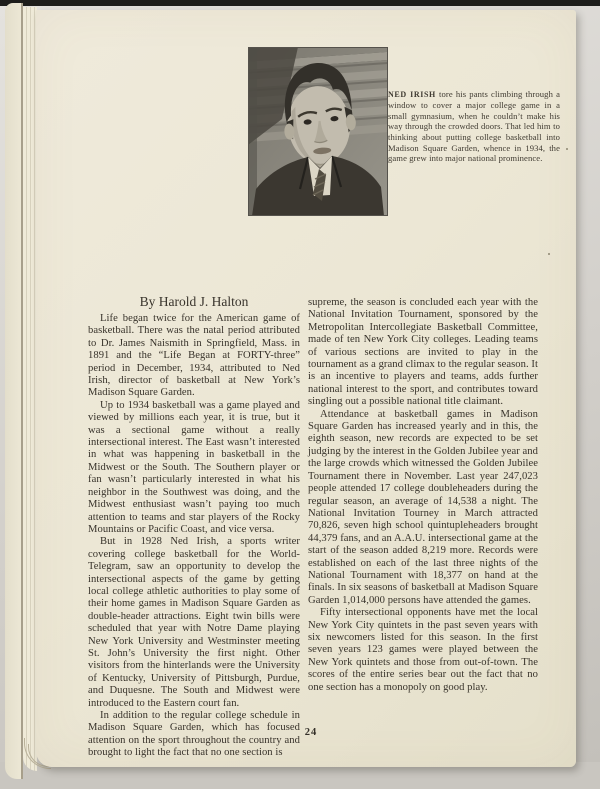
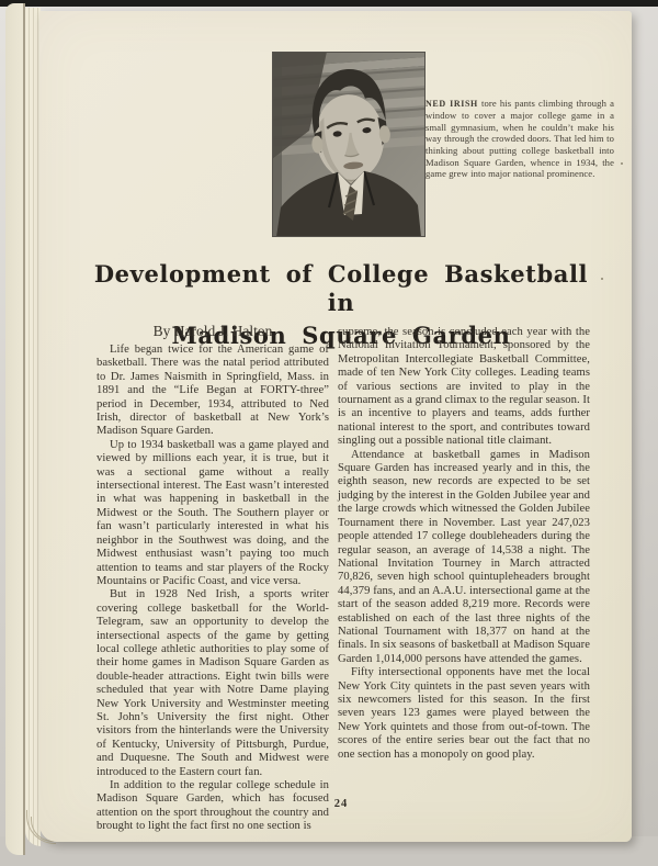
  NED IRISH tore his pants climbing through a window to cover a major college game in a small gymnasium, when he couldn’t make his way through the crowded doors. That led him to thinking about putting college basketball into Madison Square Garden, whence in 1934, the game grew into major national prominence.
+ Development of College Basketball in
+ Madison Square Garden
  By Harold J. Halton
  Life began twice for the American game of basketball. There was the natal period attributed to Dr. James Naismith in Springfield, Mass. in 1891 and the “Life Began at FORTY-three” period in December, 1934, attributed to Ned Irish, director of basketball at New York’s Madison Square Garden.
  Up to 1934 basketball was a game played and viewed by millions each year, it is true, but it was a sectional game without a really intersectional interest. The East wasn’t interested in what was happening in basketball in the Midwest or the South. The Southern player or fan wasn’t particularly interested in what his neighbor in the Southwest was doing, and the Midwest enthusiast wasn’t paying too much attention to teams and star players of the Rocky Mountains or Pacific Coast, and vice versa.
  But in 1928 Ned Irish, a sports writer covering college basketball for the World-Telegram, saw an opportunity to develop the intersectional aspects of the game by getting local college athletic authorities to play some of their home games in Madison Square Garden as double-header attractions. Eight twin bills were scheduled that year with Notre Dame playing New York University and Westminster meeting St. John’s University the first night. Other visitors from the hinterlands were the University of Kentucky, University of Pittsburgh, Purdue, and Duquesne. The South and Midwest were introduced to the Eastern court fan.
- In addition to the regular college schedule in Madison Square Garden, which has focused attention on the sport throughout the country and brought to light the fact that no one section is
+ In addition to the regular college schedule in Madison Square Garden, which has focused attention on the sport throughout the country and brought to light the fact first no one section is
  supreme, the season is concluded each year with the National Invitation Tournament, sponsored by the Metropolitan Intercollegiate Basketball Committee, made of ten New York City colleges. Leading teams of various sections are invited to play in the tournament as a grand climax to the regular season. It is an incentive to players and teams, adds further national interest to the sport, and contributes toward singling out a possible national title claimant.
  Attendance at basketball games in Madison Square Garden has increased yearly and in this, the eighth season, new records are expected to be set judging by the interest in the Golden Jubilee year and the large crowds which witnessed the Golden Jubilee Tournament there in November. Last year 247,023 people attended 17 college doubleheaders during the regular season, an average of 14,538 a night. The National Invitation Tourney in March attracted 70,826, seven high school quintupleheaders brought 44,379 fans, and an A.A.U. intersectional game at the start of the season added 8,219 more. Records were established on each of the last three nights of the National Tournament with 18,377 on hand at the finals. In six seasons of basketball at Madison Square Garden 1,014,000 persons have attended the games.
  Fifty intersectional opponents have met the local New York City quintets in the past seven years with six newcomers listed for this season. In the first seven years 123 games were played between the New York quintets and those from out-of-town. The scores of the entire series bear out the fact that no one section has a monopoly on good play.
  24
